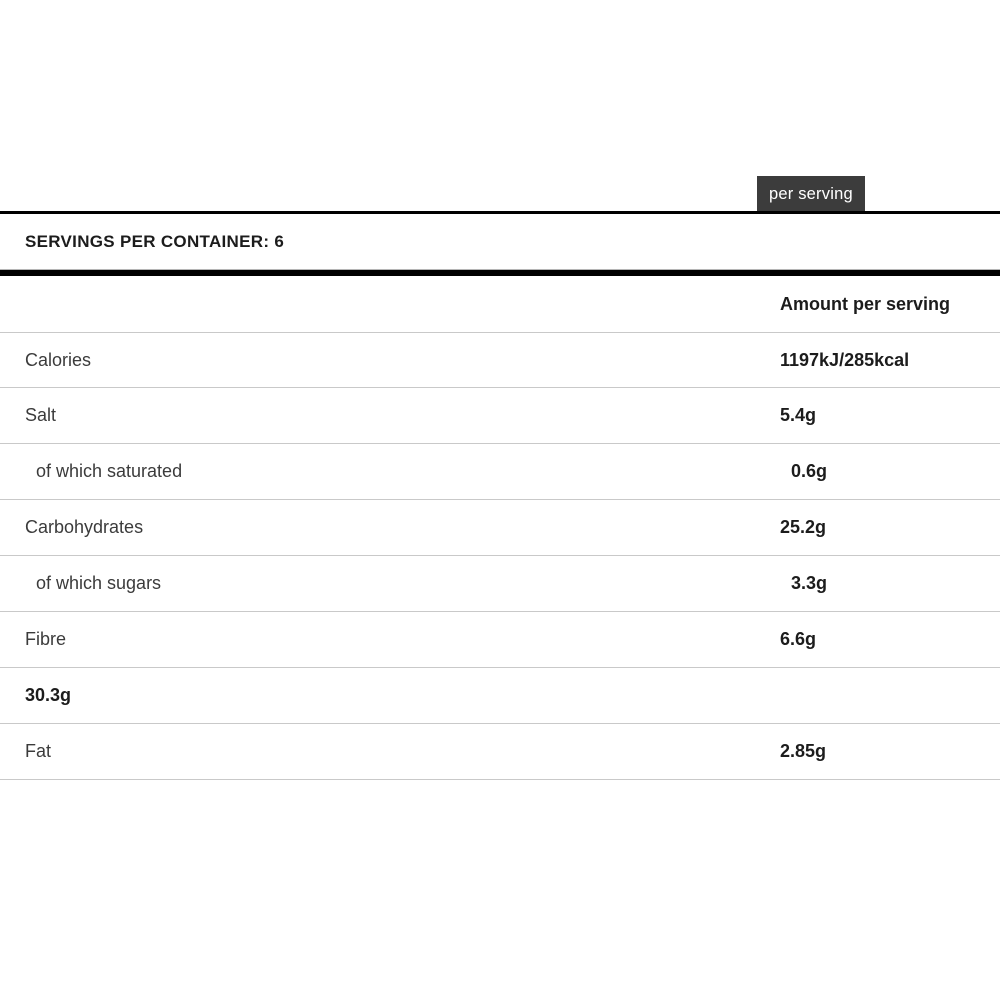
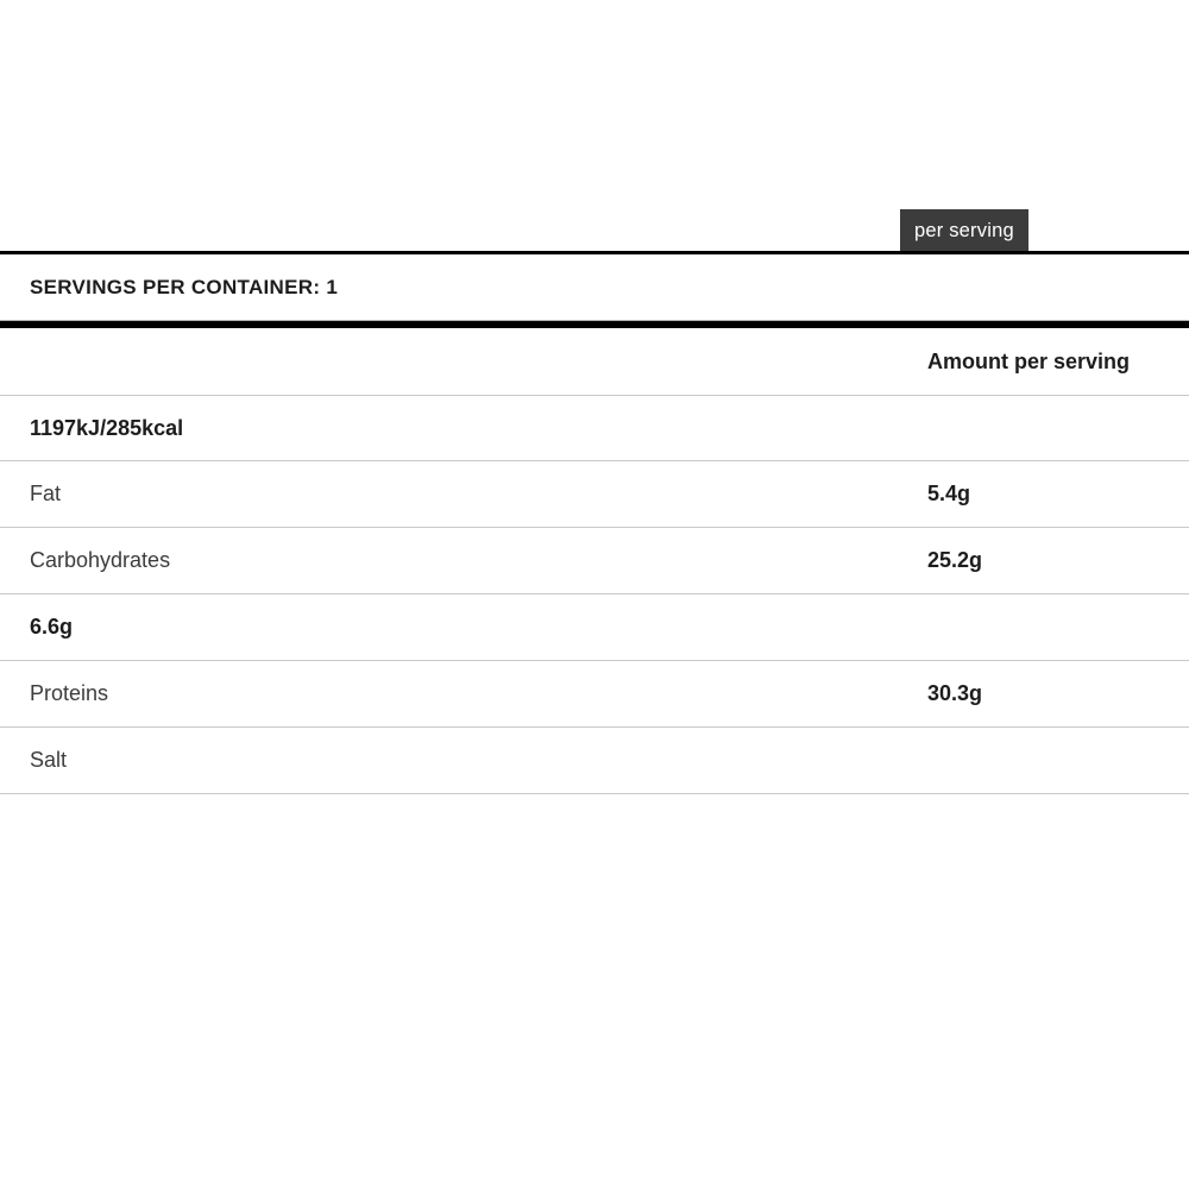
  per serving
- SERVINGS PER CONTAINER: 6
+ SERVINGS PER CONTAINER: 1
  Amount per serving
- Calories
  1197kJ/285kcal
- Salt
+ Fat
  5.4g
- of which saturated
- 0.6g
  Carbohydrates
  25.2g
- of which sugars
- 3.3g
- Fibre
  6.6g
+ Proteins
  30.3g
- Fat
+ Salt
- 2.85g
